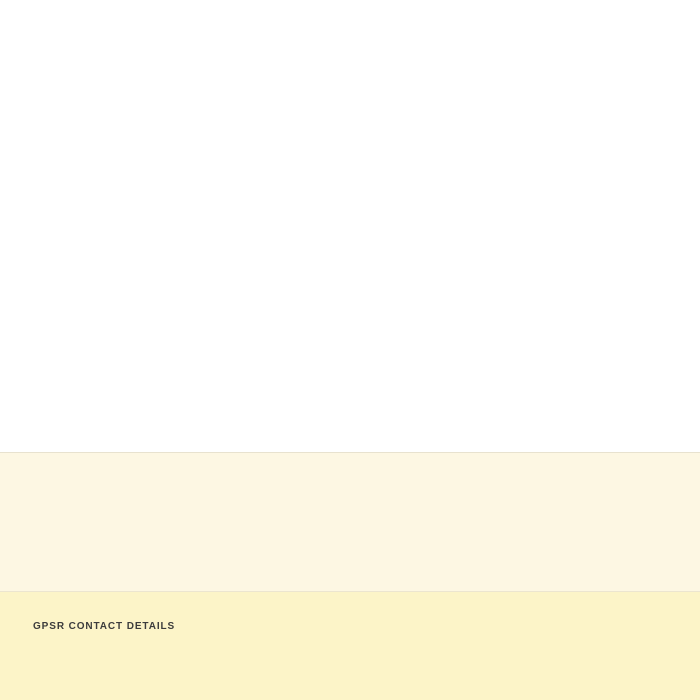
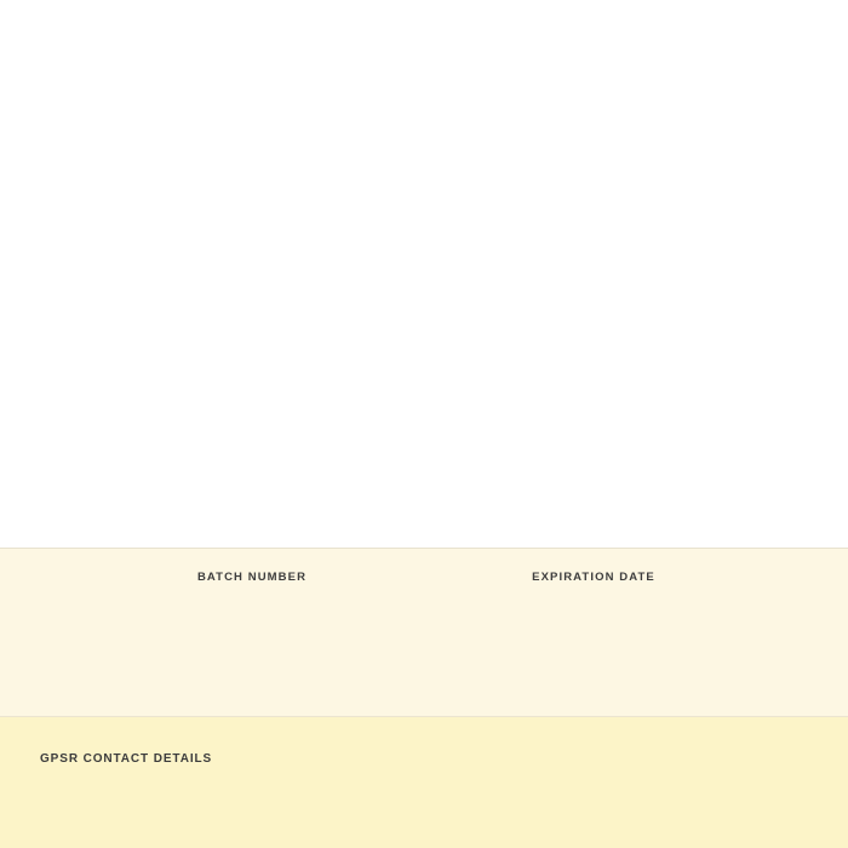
+ BATCH NUMBER
+ EXPIRATION DATE
  GPSR CONTACT DETAILS
